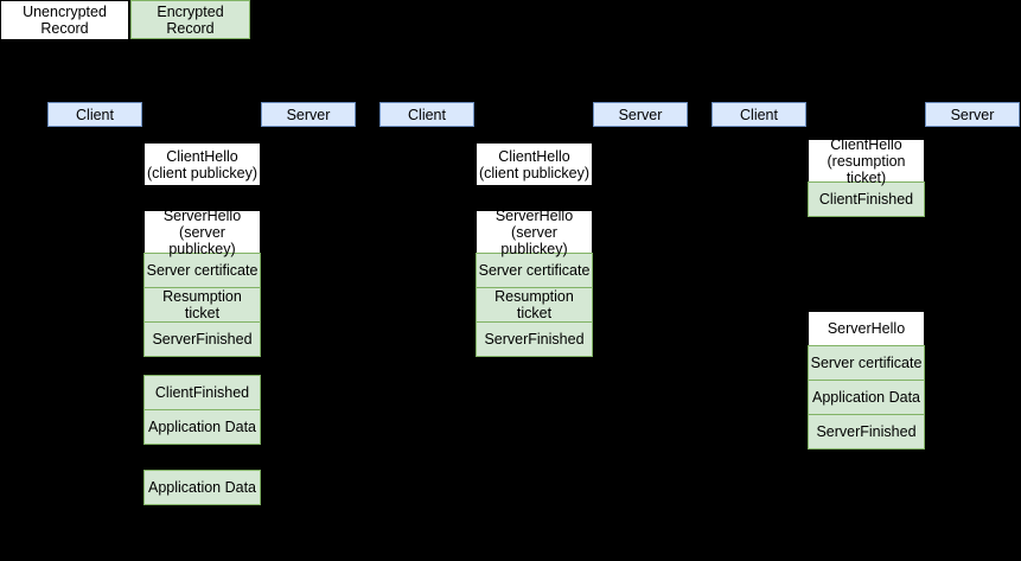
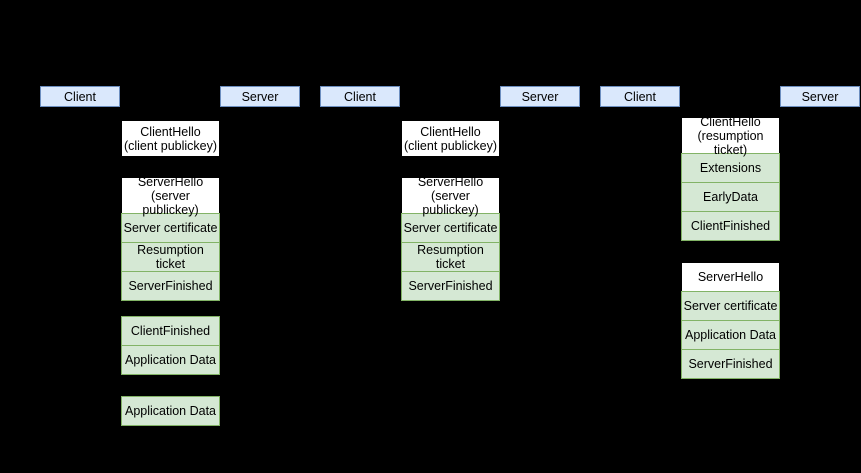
- Unencrypted
- Record
- Encrypted Record
  Client
  Server
  Client
  Server
  Client
  Server
  ClientHello
  (client publickey)
  ServerHello
  (server publickey)
  Server certificate
  Resumption ticket
  ServerFinished
  ClientFinished
  Application Data
  Application Data
  ClientHello
  (client publickey)
  ServerHello
  (server publickey)
  Server certificate
  Resumption ticket
  ServerFinished
  ClientHello
  (resumption ticket)
+ Extensions
+ EarlyData
  ClientFinished
  ServerHello
  Server certificate
  Application Data
  ServerFinished
